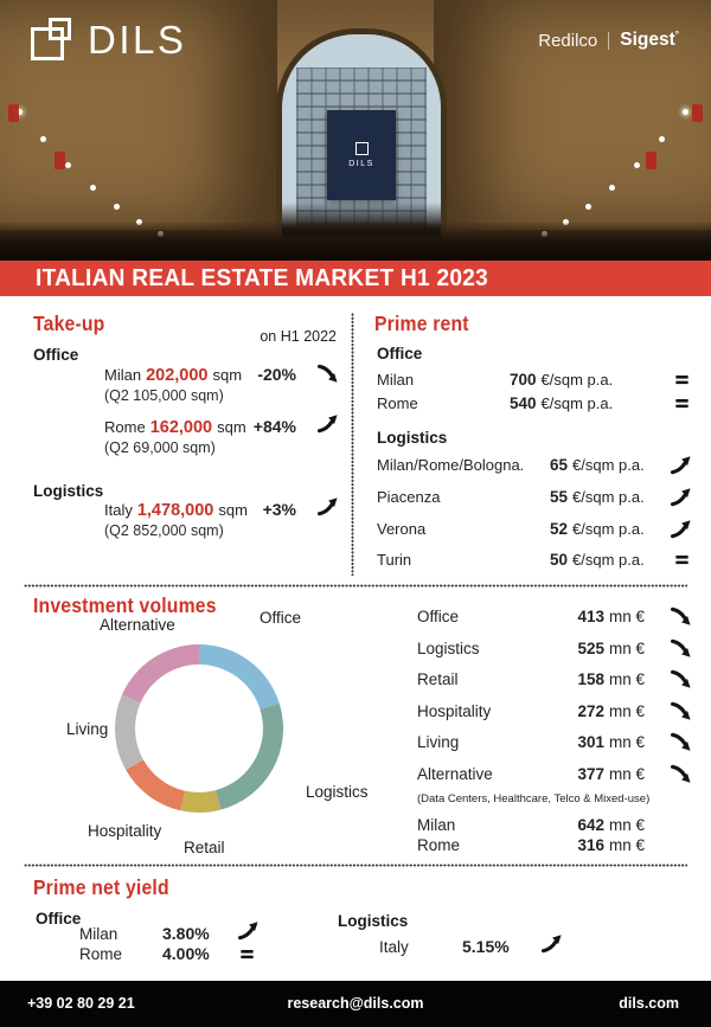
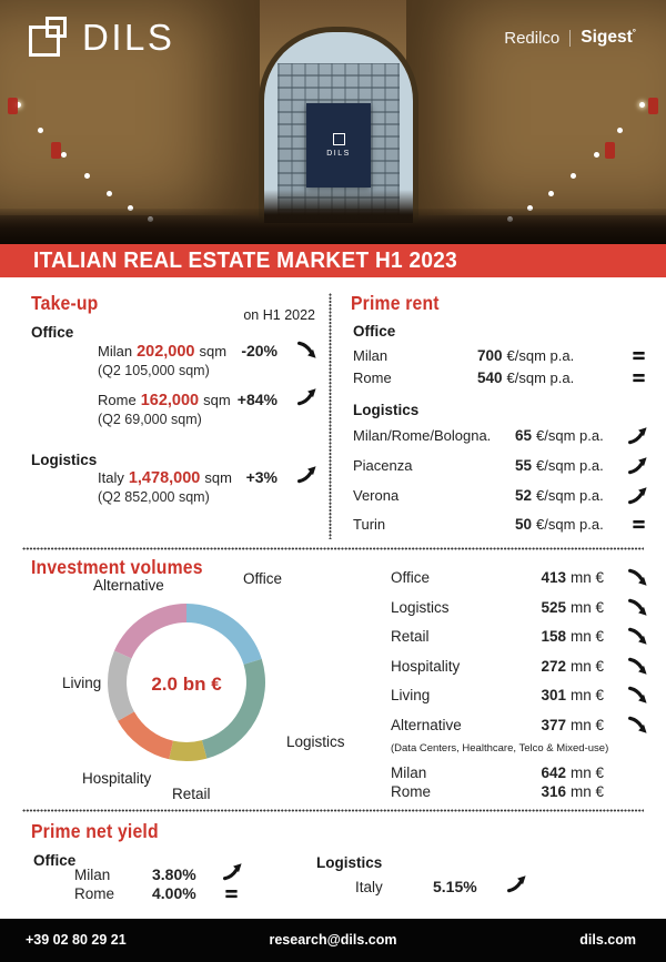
  DILS
  Redilco
  Sigest°
  ITALIAN REAL ESTATE MARKET H1 2023
  Take-up
  on H1 2022
  Office
  Milan 202,000 sqm
  (Q2 105,000 sqm)
  -20%
  Rome 162,000 sqm
  (Q2 69,000 sqm)
  +84%
  Logistics
  Italy 1,478,000 sqm
  (Q2 852,000 sqm)
  +3%
  Prime rent
  Office
  Milan
  700
  €/sqm p.a.
  Rome
  540
  €/sqm p.a.
  Logistics
  Milan/Rome/Bologna.
  65
  €/sqm p.a.
  Piacenza
  55
  €/sqm p.a.
  Verona
  52
  €/sqm p.a.
  Turin
  50
  €/sqm p.a.
  Investment volumes
+ 2.0 bn €
  Office
  Alternative
  Living
  Logistics
  Hospitality
  Retail
  Office
  413
  mn €
  Logistics
  525
  mn €
  Retail
  158
  mn €
  Hospitality
  272
  mn €
  Living
  301
  mn €
  Alternative
  377
  mn €
  (Data Centers, Healthcare, Telco & Mixed-use)
  Milan
  642
  mn €
  Rome
  316
  mn €
  Prime net yield
  Office
  Milan
  3.80%
  Rome
  4.00%
  Logistics
  Italy
  5.15%
  +39 02 80 29 21
  research@dils.com
  dils.com
